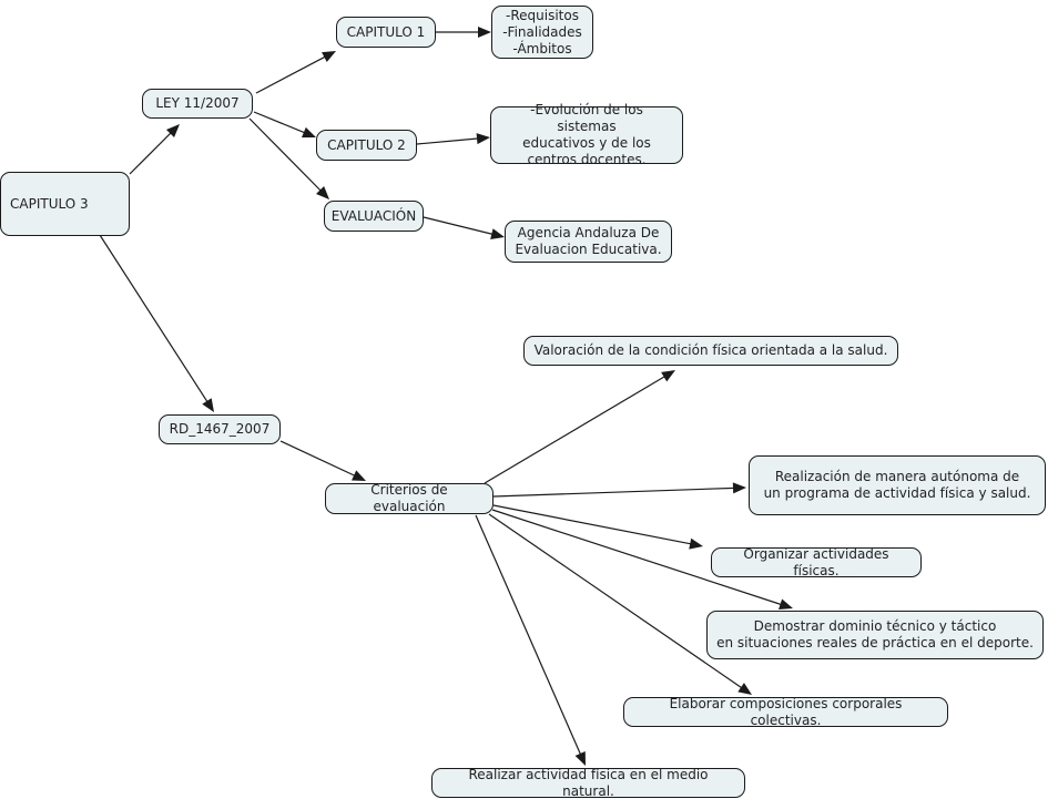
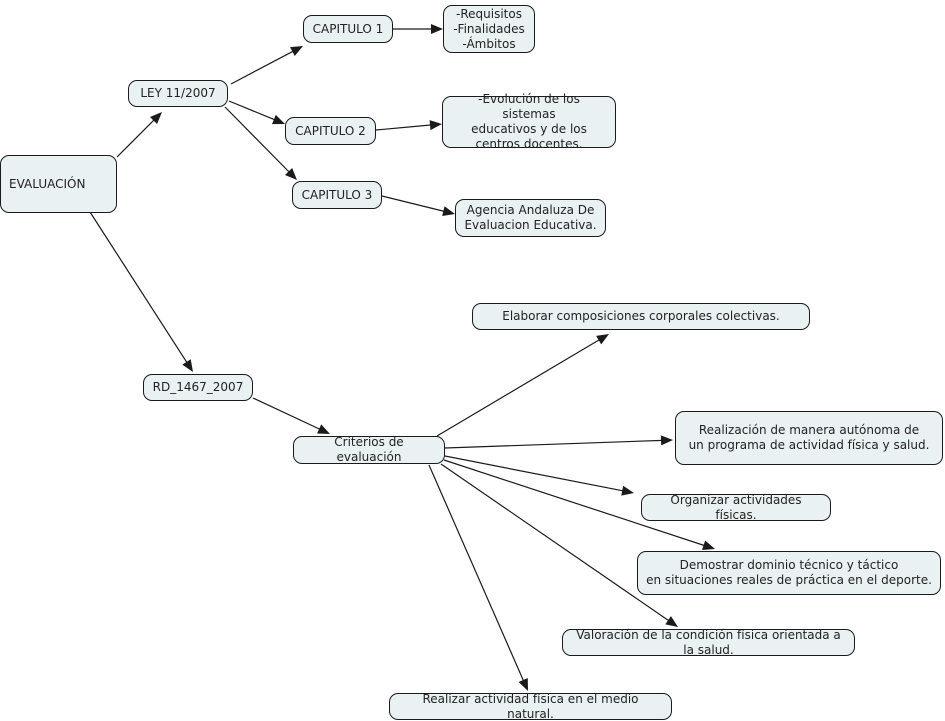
- CAPITULO 3
+ EVALUACIÓN
  LEY 11/2007
  CAPITULO 1
  CAPITULO 2
- EVALUACIÓN
+ CAPITULO 3
  -Requisitos
  -Finalidades
  -Ámbitos
  -Evolución de los sistemas
  educativos y de los
  centros docentes.
  Agencia Andaluza De
  Evaluacion Educativa.
  RD_1467_2007
  Criterios de evaluación
- Valoración de la condición física orientada a la salud.
+ Elaborar composiciones corporales colectivas.
  Realización de manera autónoma de
  un programa de actividad física y salud.
  Organizar actividades físicas.
  Demostrar dominio técnico y táctico
  en situaciones reales de práctica en el deporte.
- Elaborar composiciones corporales colectivas.
+ Valoración de la condición física orientada a la salud.
  Realizar actividad física en el medio natural.
